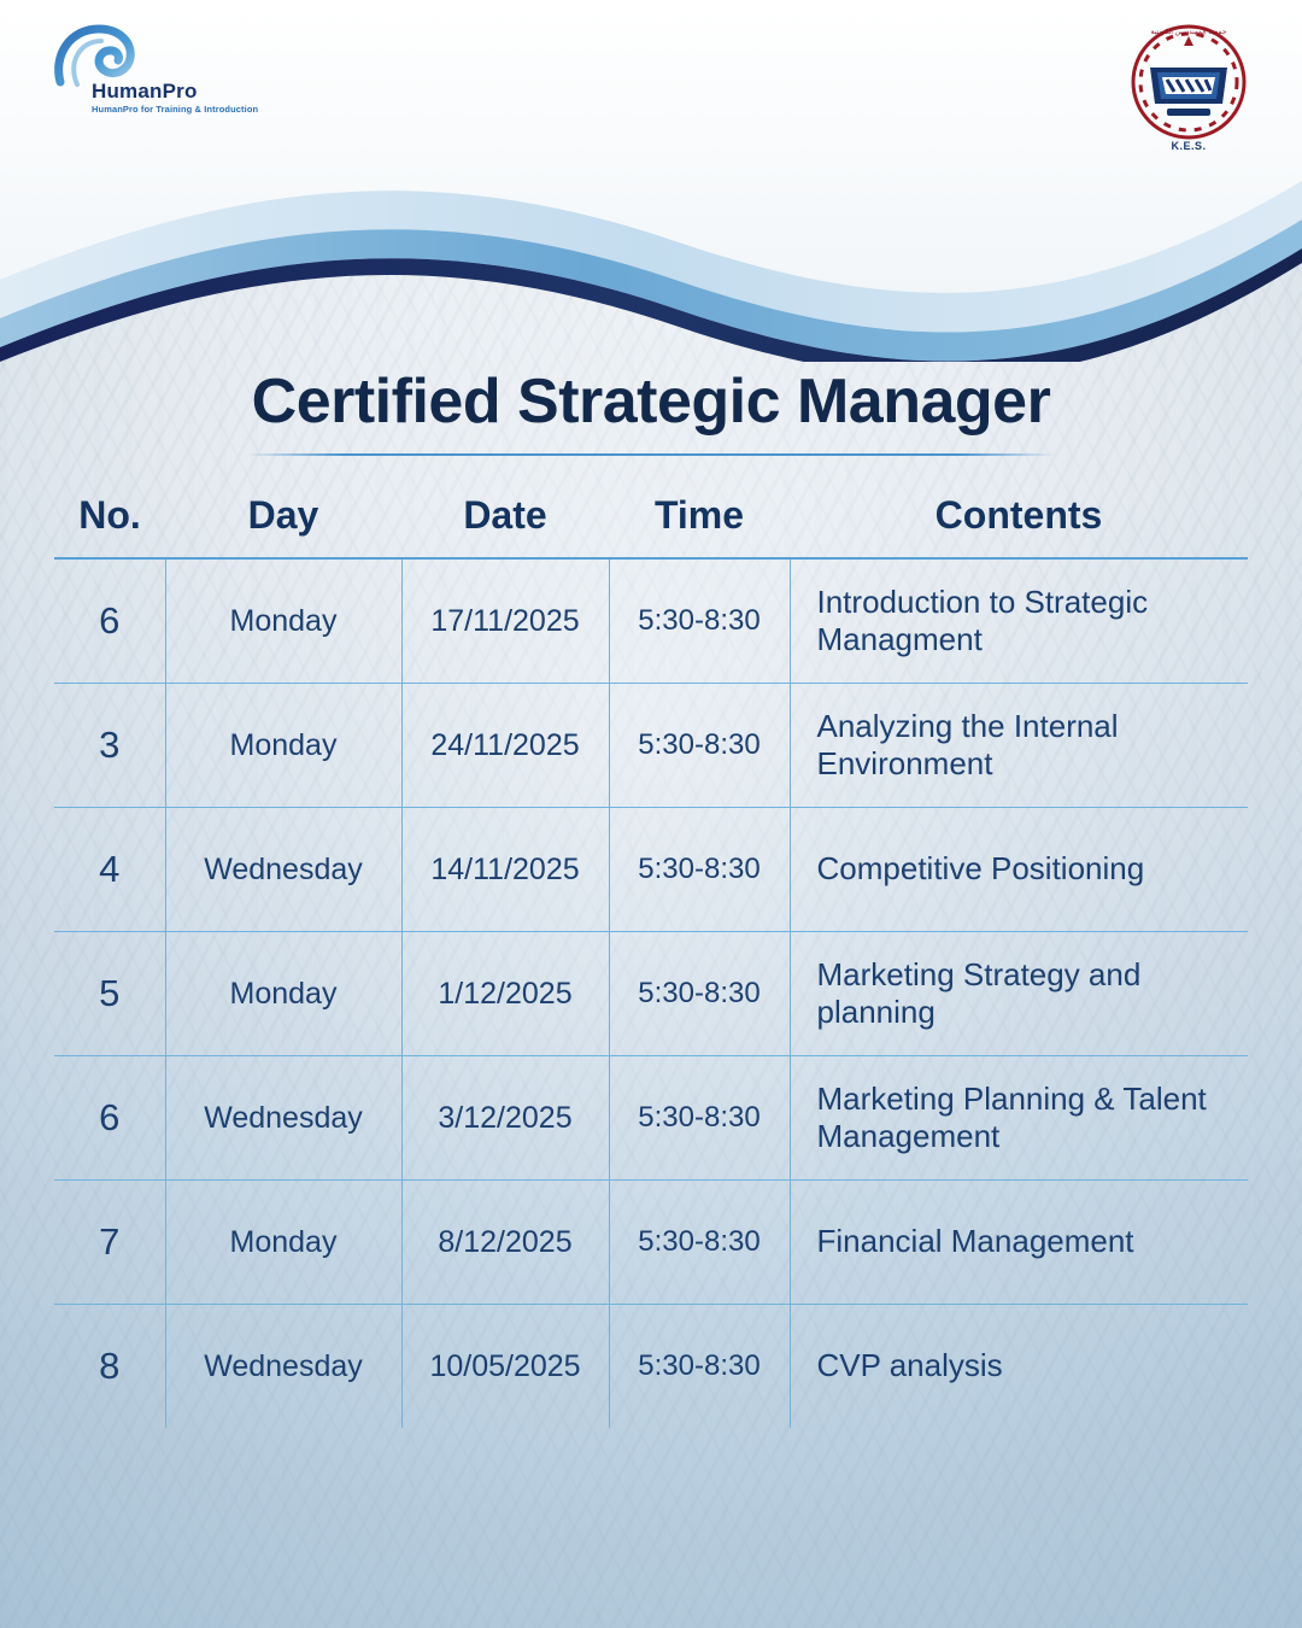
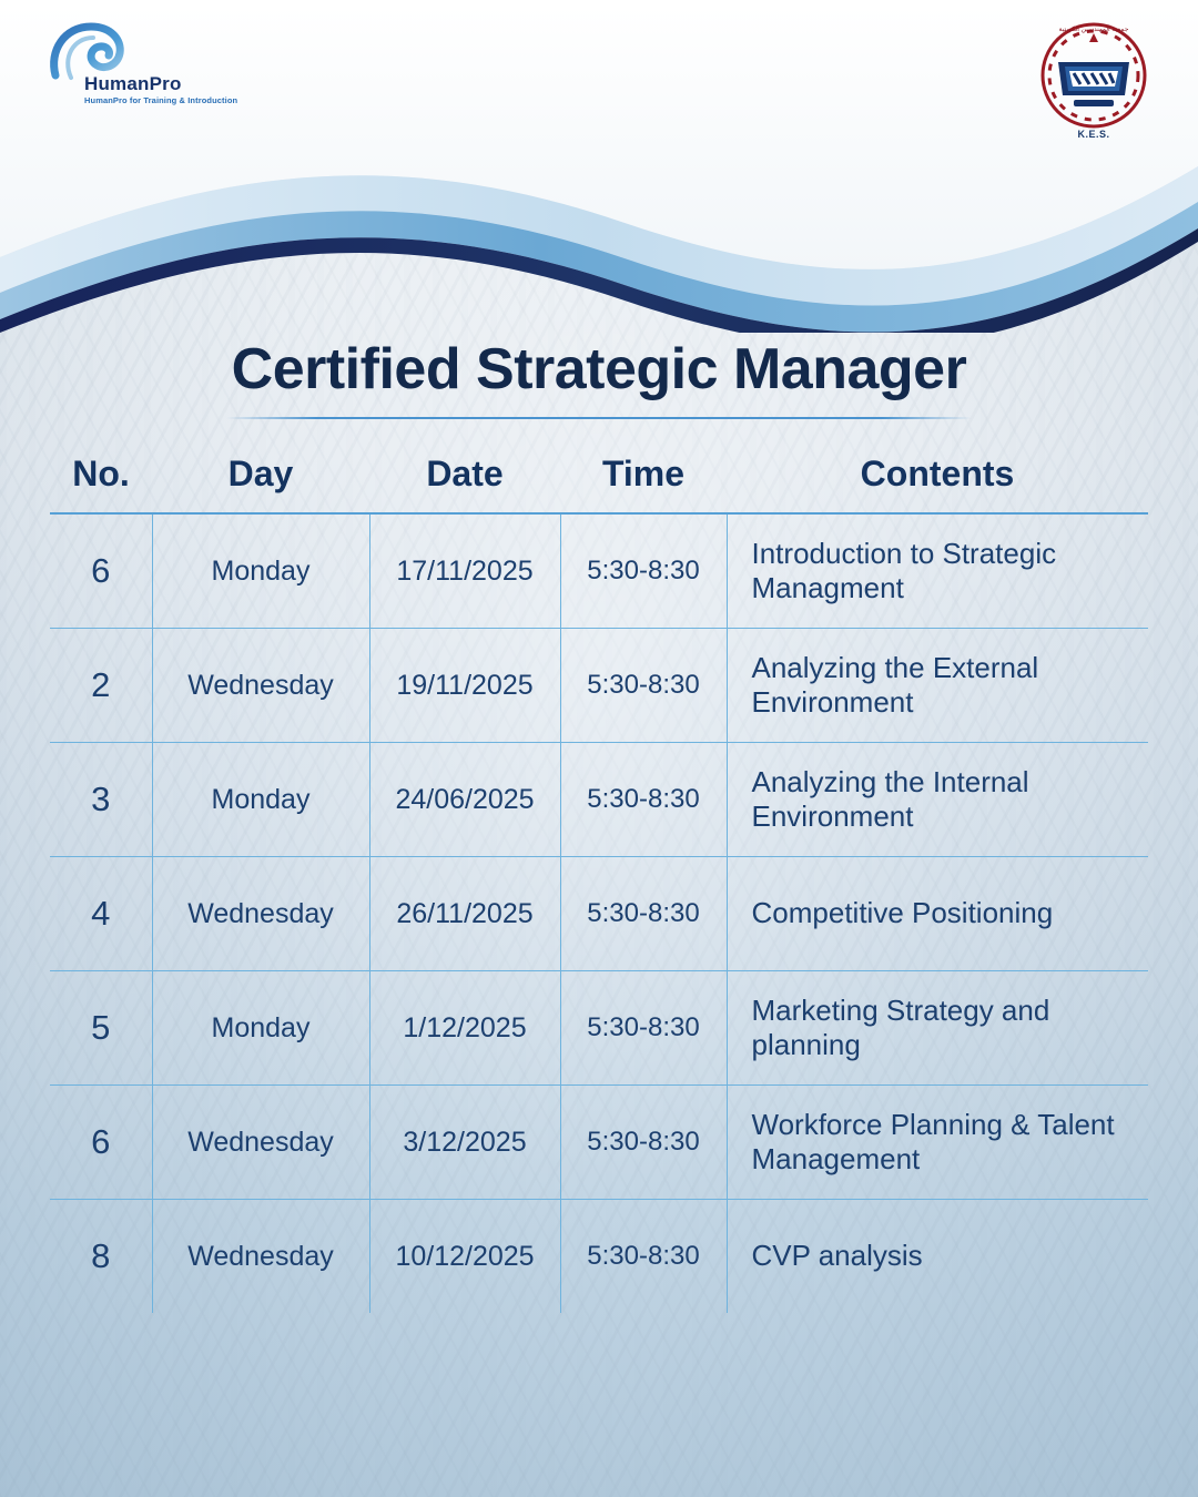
  HumanPro
  HumanPro for Training & Introduction
  K.E.S.
  Certified Strategic Manager
  No.	Day	Date	Time	Contents
  6	Monday	17/11/2025	5:30-8:30	Introduction to Strategic Managment
+ 2	Wednesday	19/11/2025	5:30-8:30	Analyzing the External Environment
- 3	Monday	24/11/2025	5:30-8:30	Analyzing the Internal Environment
+ 3	Monday	24/06/2025	5:30-8:30	Analyzing the Internal Environment
- 4	Wednesday	14/11/2025	5:30-8:30	Competitive Positioning
+ 4	Wednesday	26/11/2025	5:30-8:30	Competitive Positioning
  5	Monday	1/12/2025	5:30-8:30	Marketing Strategy and planning
- 6	Wednesday	3/12/2025	5:30-8:30	Marketing Planning & Talent Management
+ 6	Wednesday	3/12/2025	5:30-8:30	Workforce Planning & Talent Management
- 7	Monday	8/12/2025	5:30-8:30	Financial Management
- 8	Wednesday	10/05/2025	5:30-8:30	CVP analysis
+ 8	Wednesday	10/12/2025	5:30-8:30	CVP analysis
